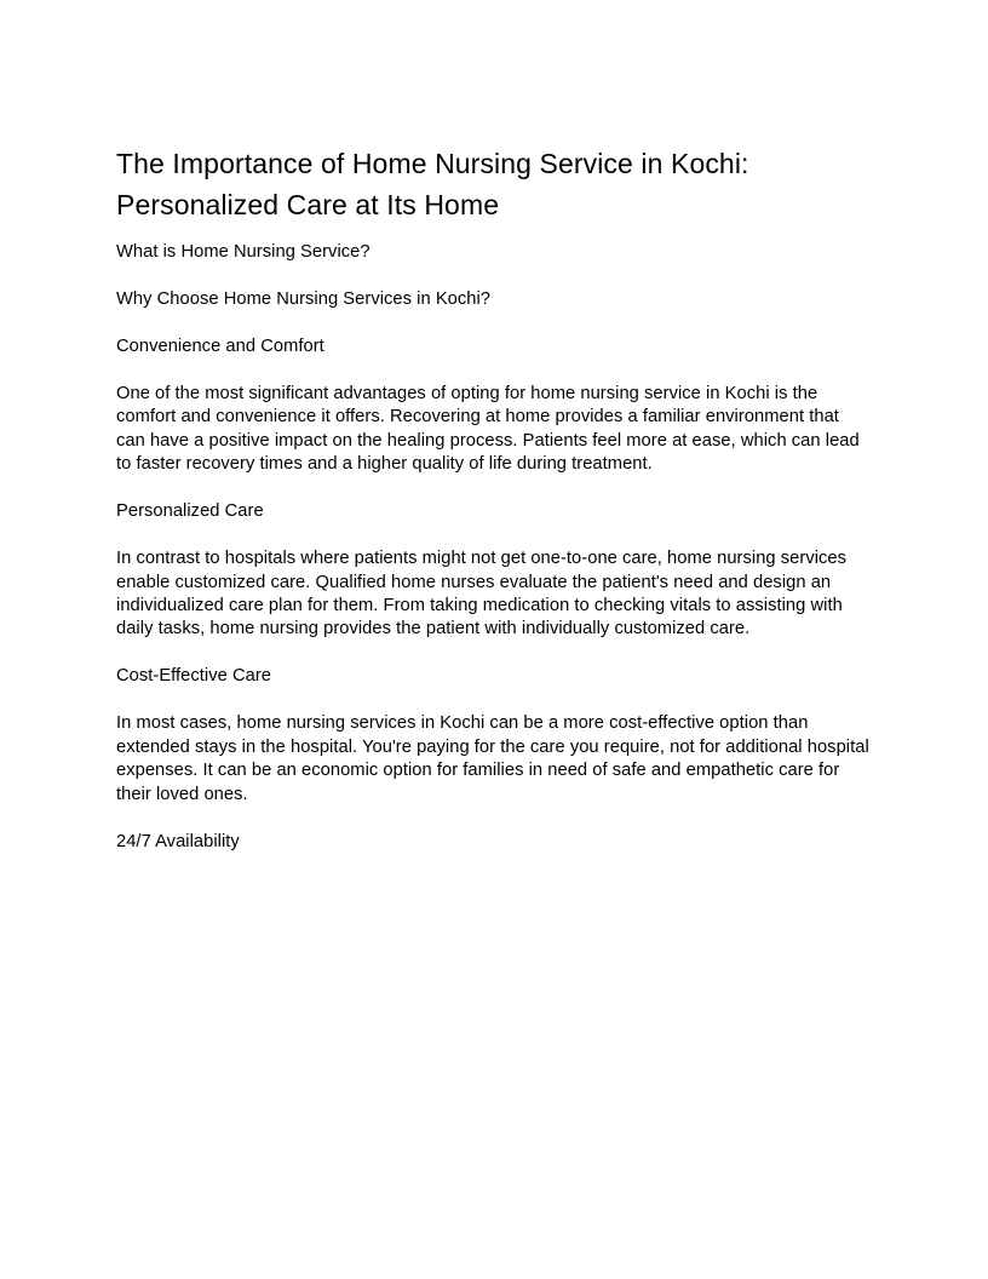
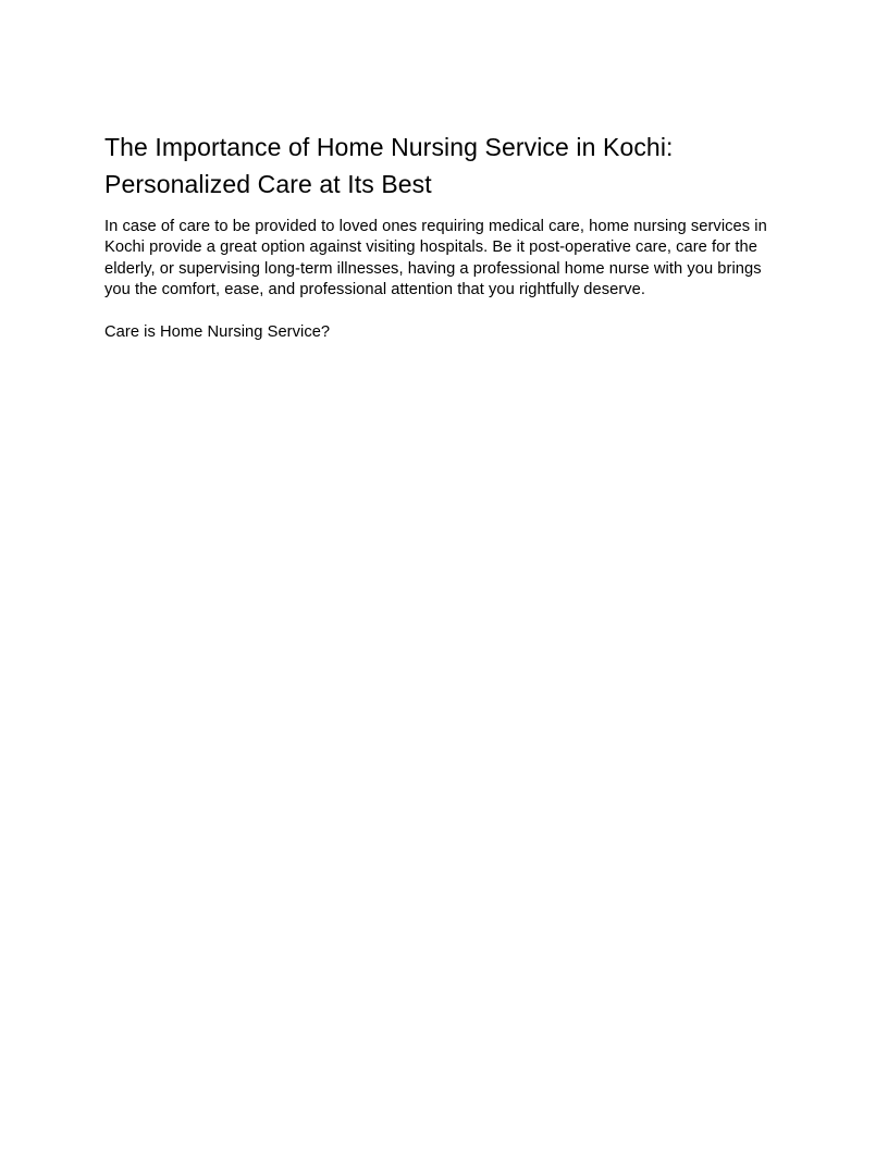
- The Importance of Home Nursing Service in Kochi: Personalized Care at Its Home
+ The Importance of Home Nursing Service in Kochi: Personalized Care at Its Best
+ In case of care to be provided to loved ones requiring medical care, home nursing services in Kochi provide a great option against visiting hospitals. Be it post-operative care, care for the elderly, or supervising long-term illnesses, having a professional home nurse with you brings you the comfort, ease, and professional attention that you rightfully deserve.
- What is Home Nursing Service?
+ Care is Home Nursing Service?
- Why Choose Home Nursing Services in Kochi?
- Convenience and Comfort
- One of the most significant advantages of opting for home nursing service in Kochi is the comfort and convenience it offers. Recovering at home provides a familiar environment that can have a positive impact on the healing process. Patients feel more at ease, which can lead to faster recovery times and a higher quality of life during treatment.
- Personalized Care
- In contrast to hospitals where patients might not get one-to-one care, home nursing services enable customized care. Qualified home nurses evaluate the patient's need and design an individualized care plan for them. From taking medication to checking vitals to assisting with daily tasks, home nursing provides the patient with individually customized care.
- Cost-Effective Care
- In most cases, home nursing services in Kochi can be a more cost-effective option than extended stays in the hospital. You're paying for the care you require, not for additional hospital expenses. It can be an economic option for families in need of safe and empathetic care for their loved ones.
- 24/7 Availability
